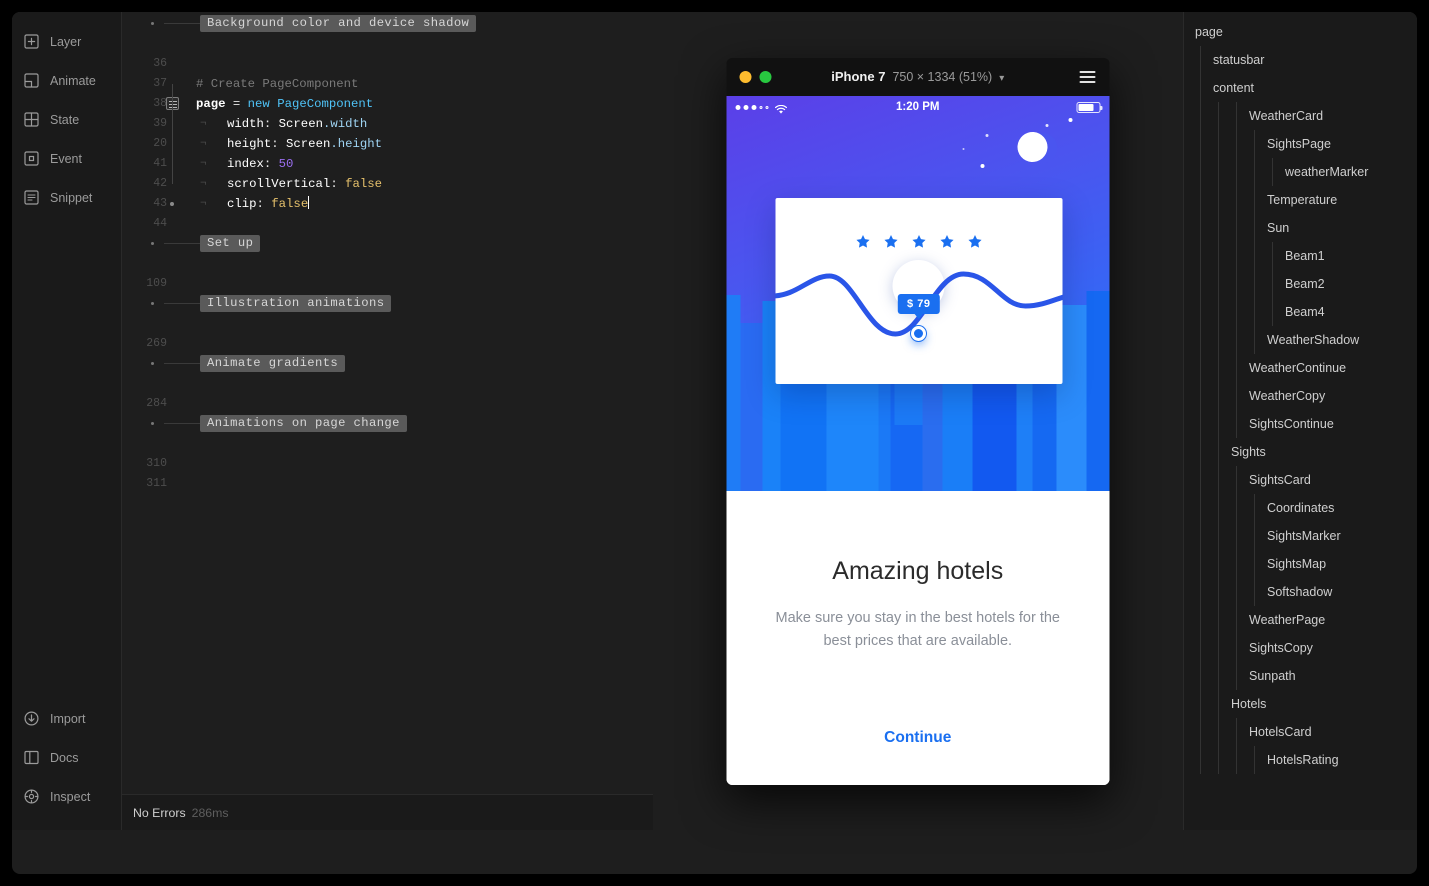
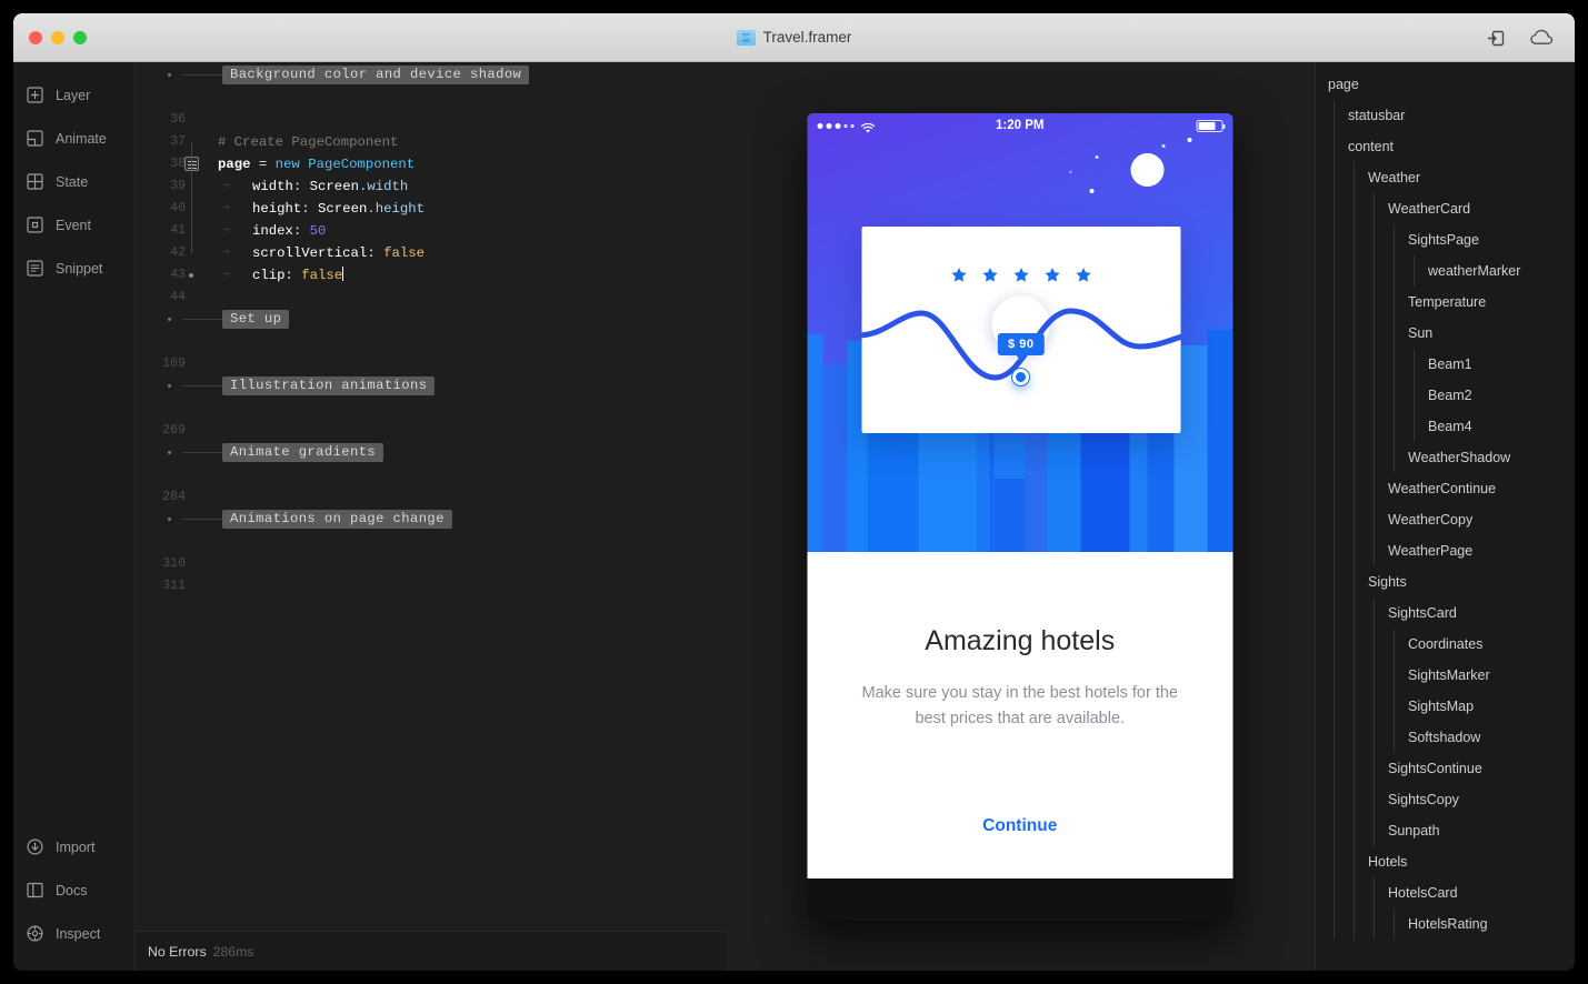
+ Travel.framer
  Layer
  Animate
  State
  Event
  Snippet
  Import
  Docs
  Inspect
  Background color and device shadow
  36
  37
  # Create PageComponent
  38
  page = new PageComponent
  39
  ¬
  width: Screen.width
- 20
+ 40
  ¬
  height: Screen.height
  41
  ¬
  index: 50
  42
  ¬
  scrollVertical: false
  43
  ¬
  clip: false
  44
  Set up
  109
  Illustration animations
  269
  Animate gradients
  284
  Animations on page change
  310
  311
  No Errors
  286ms
- iPhone 7 750 × 1334 (51%) ▾
  1:20 PM
- $ 79
+ $ 90
  Amazing hotels
  Make sure you stay in the best hotels for the best prices that are available.
  Continue
  page
  statusbar
  content
+ Weather
  WeatherCard
  SightsPage
  weatherMarker
  Temperature
  Sun
  Beam1
  Beam2
  Beam4
  WeatherShadow
  WeatherContinue
  WeatherCopy
- SightsContinue
+ WeatherPage
  Sights
  SightsCard
  Coordinates
  SightsMarker
  SightsMap
  Softshadow
- WeatherPage
+ SightsContinue
  SightsCopy
  Sunpath
  Hotels
  HotelsCard
  HotelsRating
